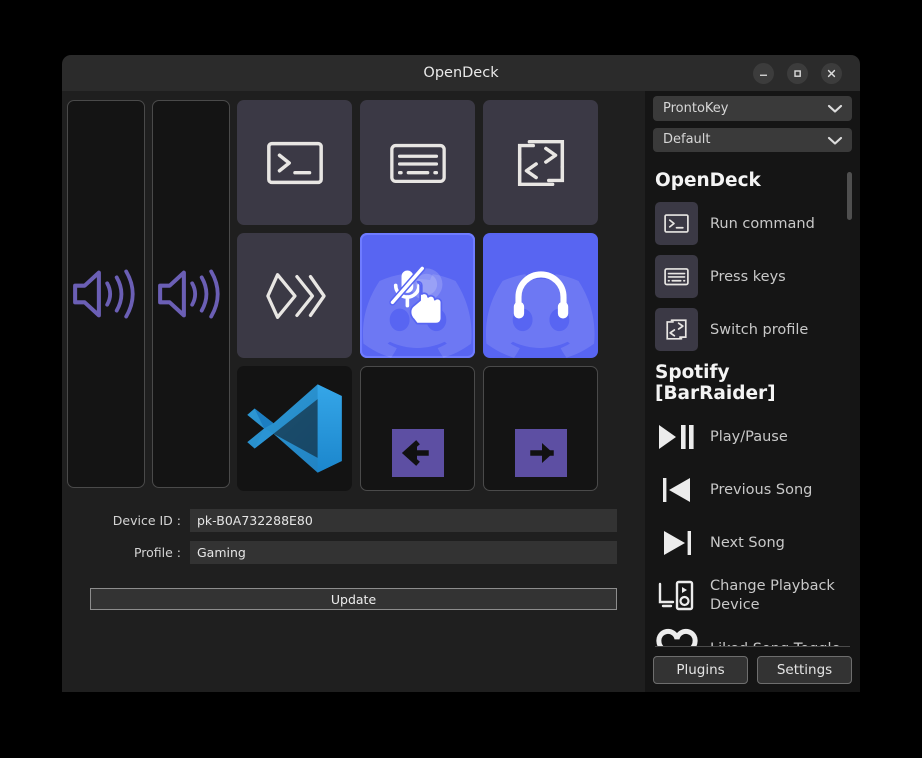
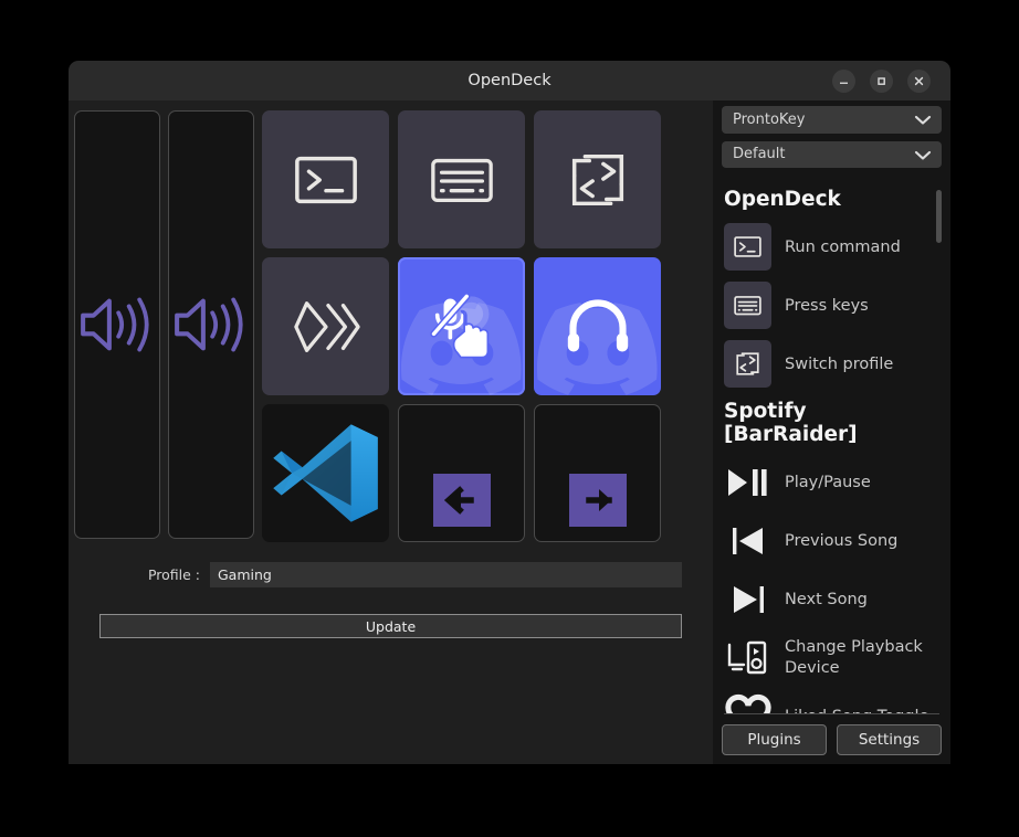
  OpenDeck
- Device ID :
- pk-B0A732288E80
  Profile :
  Gaming
  Update
  ProntoKey
  Default
  OpenDeck
  Run command
  Press keys
  Switch profile
  Spotify [BarRaider]
  Play/Pause
  Previous Song
  Next Song
  Change Playback Device
  Plugins
  Settings
